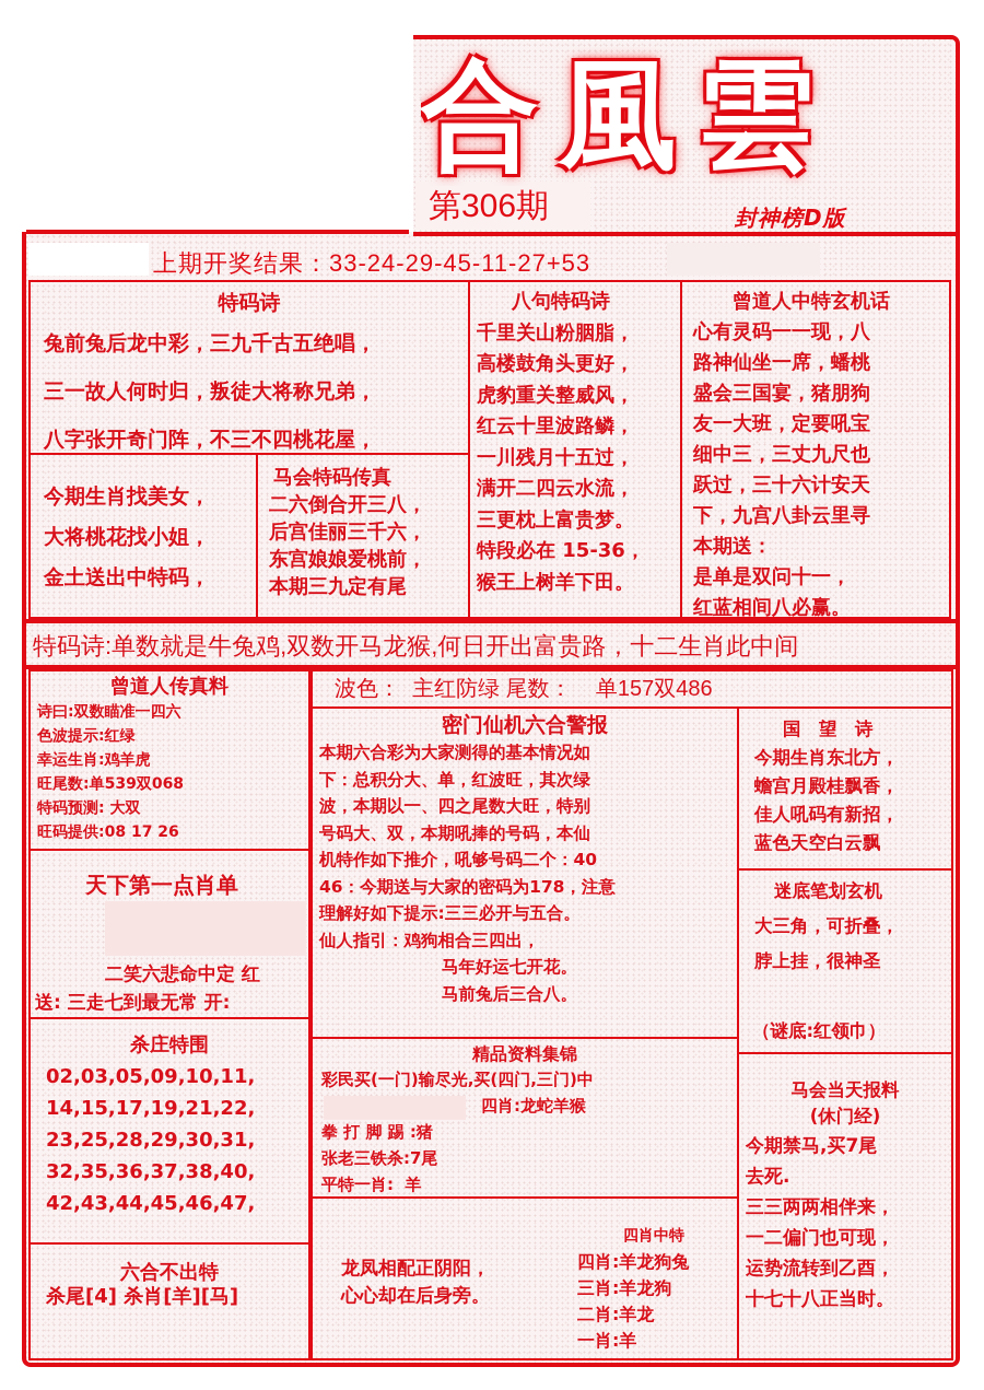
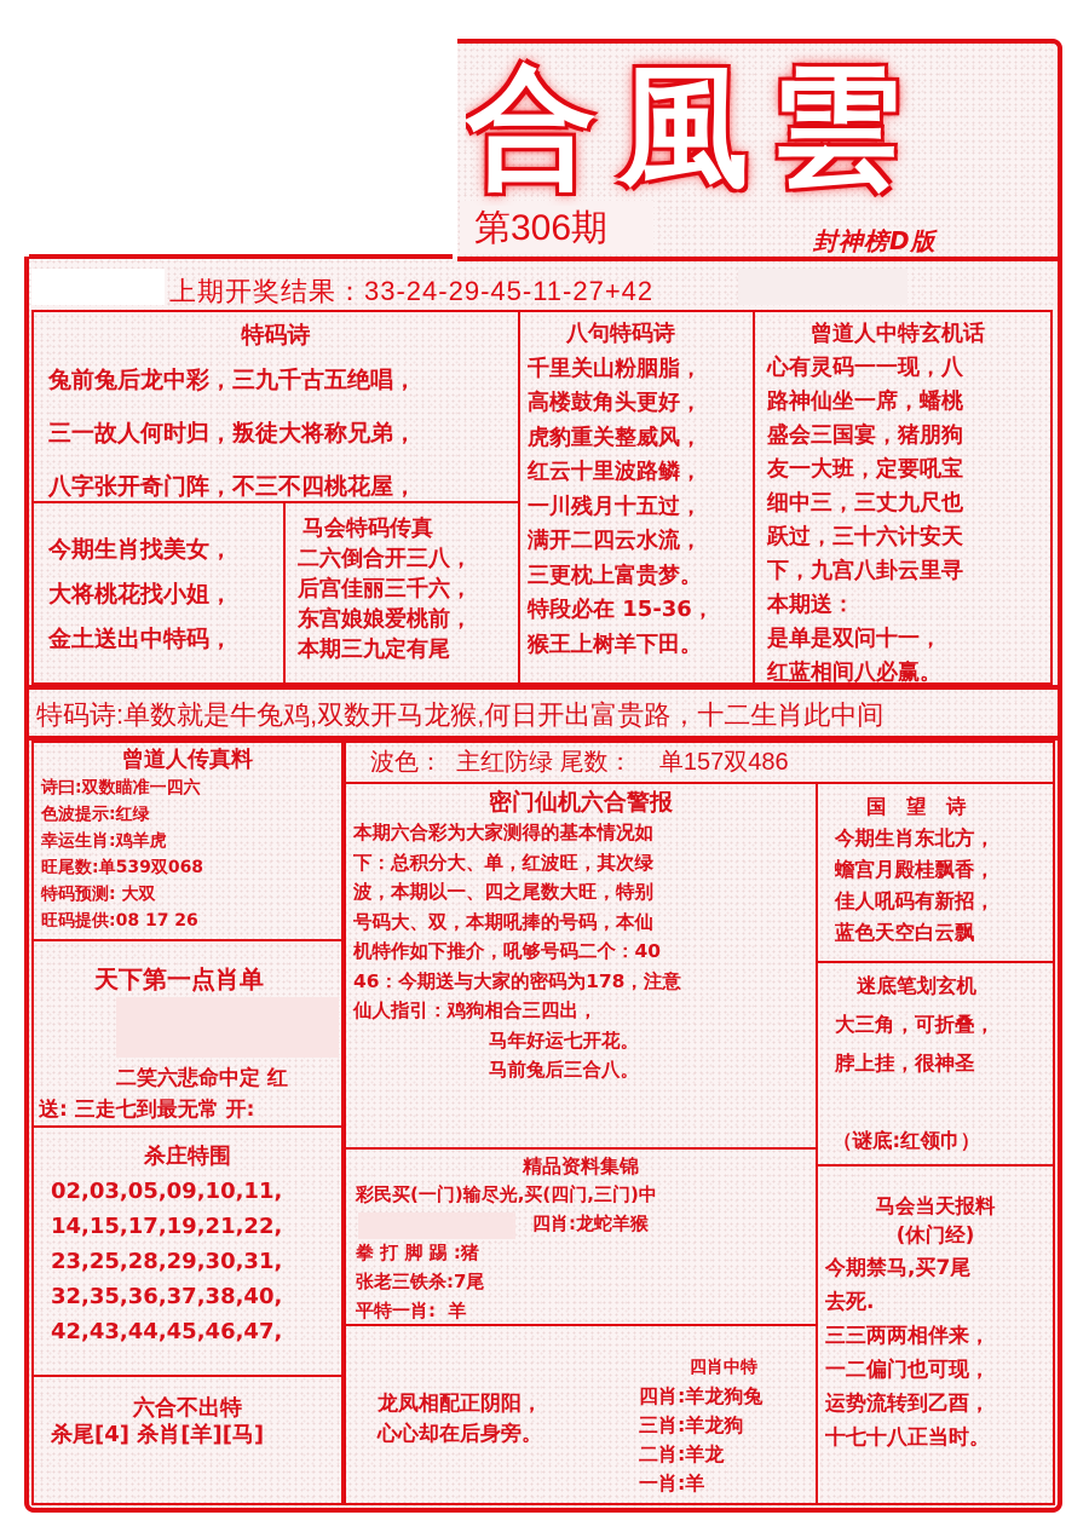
  合風雲
  第306期
  封神榜D版
- 上期开奖结果：33-24-29-45-11-27+53
+ 上期开奖结果：33-24-29-45-11-27+42
  特码诗
  兔前兔后龙中彩，三九千古五绝唱，
  三一故人何时归，叛徒大将称兄弟，
  八字张开奇门阵，不三不四桃花屋，
  今期生肖找美女，
  大将桃花找小姐，
  金土送出中特码，
  马会特码传真
  二六倒合开三八，
  后宫佳丽三千六，
  东宫娘娘爱桃前，
  本期三九定有尾
  八句特码诗
  千里关山粉胭脂，
  高楼鼓角头更好，
  虎豹重关整威风，
  红云十里波路鳞，
  一川残月十五过，
  满开二四云水流，
  三更枕上富贵梦。
  特段必在 15-36，
  猴王上树羊下田。
  曾道人中特玄机话
  心有灵码一一现，八
  路神仙坐一席，蟠桃
  盛会三国宴，猪朋狗
  友一大班，定要吼宝
  细中三，三丈九尺也
  跃过，三十六计安天
  下，九宫八卦云里寻
  本期送：
  是单是双问十一，
  红蓝相间八必赢。
  特码诗:单数就是牛兔鸡,双数开马龙猴,何日开出富贵路，十二生肖此中间
  曾道人传真料
  诗曰:双数瞄准一四六
  色波提示:红绿
  幸运生肖:鸡羊虎
  旺尾数:单539双068
  特码预测: 大双
  旺码提供:08 17 26
  天下第一点肖单
  二笑六悲命中定 红
  送: 三走七到最无常 开:
  杀庄特围
  02,03,05,09,10,11,
  14,15,17,19,21,22,
  23,25,28,29,30,31,
  32,35,36,37,38,40,
  42,43,44,45,46,47,
  六合不出特
  杀尾[4] 杀肖[羊][马]
  波色： 主红防绿 尾数： 单157双486
  密门仙机六合警报
  本期六合彩为大家测得的基本情况如
  下：总积分大、单，红波旺，其次绿
  波，本期以一、四之尾数大旺，特别
  号码大、双，本期吼捧的号码，本仙
  机特作如下推介，吼够号码二个：40
  46：今期送与大家的密码为178，注意
- 理解好如下提示:三三必开与五合。
  仙人指引：鸡狗相合三四出，
  马年好运七开花。
  马前兔后三合八。
  精品资料集锦
  彩民买(一门)输尽光,买(四门,三门)中
  四肖:龙蛇羊猴
  拳 打 脚 踢 :猪
  张老三铁杀:7尾
  平特一肖: 羊
  龙凤相配正阴阳，
  心心却在后身旁。
  四肖中特
  四肖:羊龙狗兔
  三肖:羊龙狗
  二肖:羊龙
  一肖:羊
  国 望 诗
  今期生肖东北方，
  蟾宫月殿桂飘香，
  佳人吼码有新招，
  蓝色天空白云飘
  迷底笔划玄机
  大三角，可折叠，
  脖上挂，很神圣
  （谜底:红领巾）
  马会当天报料
  (休门经)
  今期禁马,买7尾
  去死.
  三三两两相伴来，
  一二偏门也可现，
  运势流转到乙酉，
  十七十八正当时。
